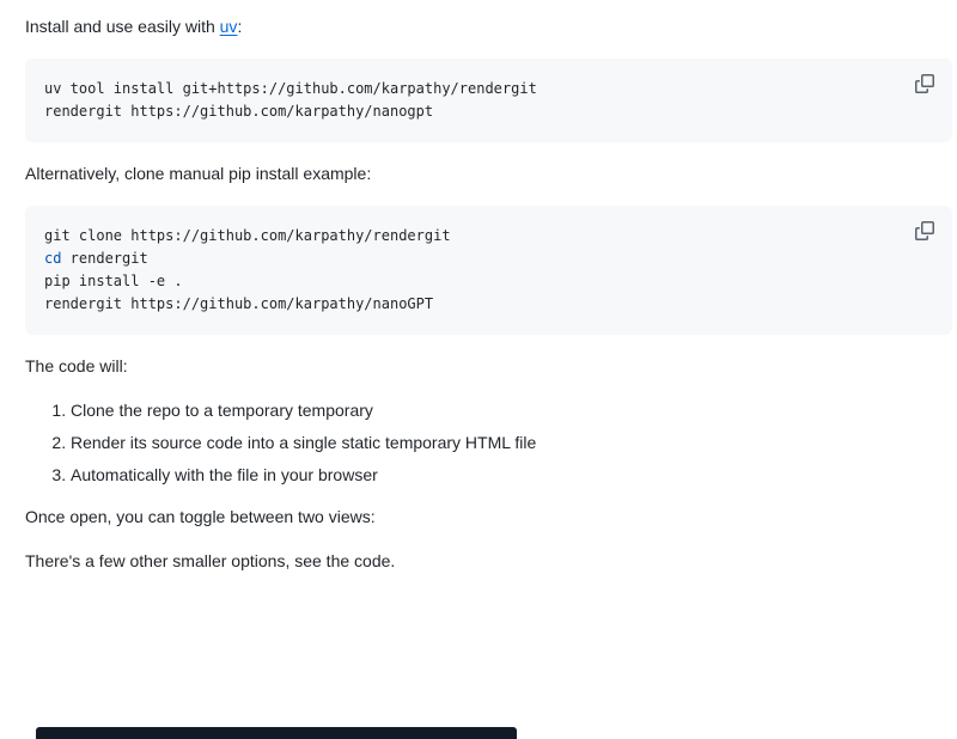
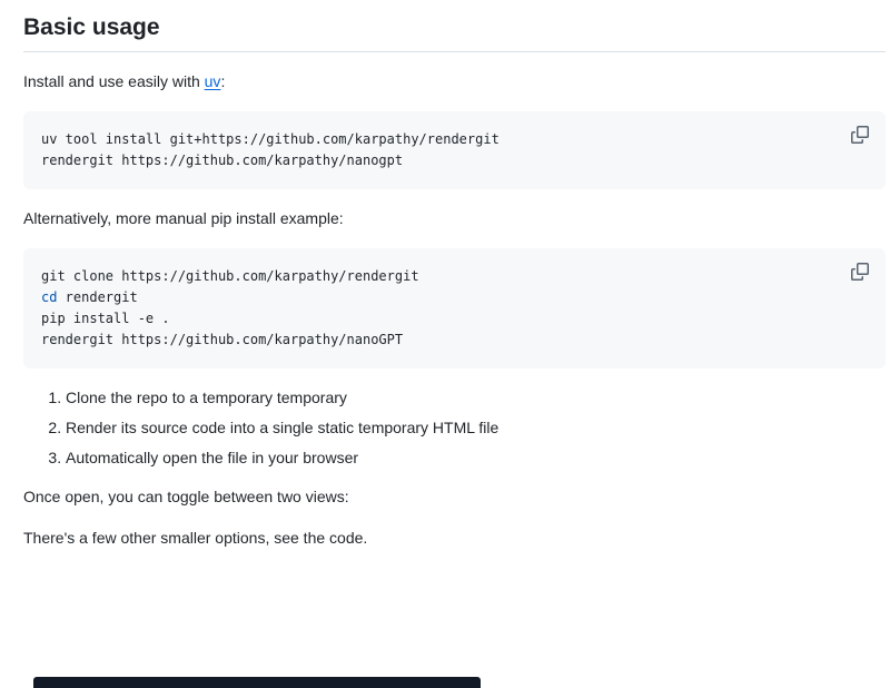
+ Basic usage
  Install and use easily with uv:
  uv tool install git+https://github.com/karpathy/rendergit rendergit https://github.com/karpathy/nanogpt
- Alternatively, clone manual pip install example:
+ Alternatively, more manual pip install example:
  git clone https://github.com/karpathy/rendergit cd rendergit pip install -e . rendergit https://github.com/karpathy/nanoGPT
- The code will:
  Clone the repo to a temporary temporary
  Render its source code into a single static temporary HTML file
- Automatically with the file in your browser
+ Automatically open the file in your browser
  Once open, you can toggle between two views:
  There's a few other smaller options, see the code.
